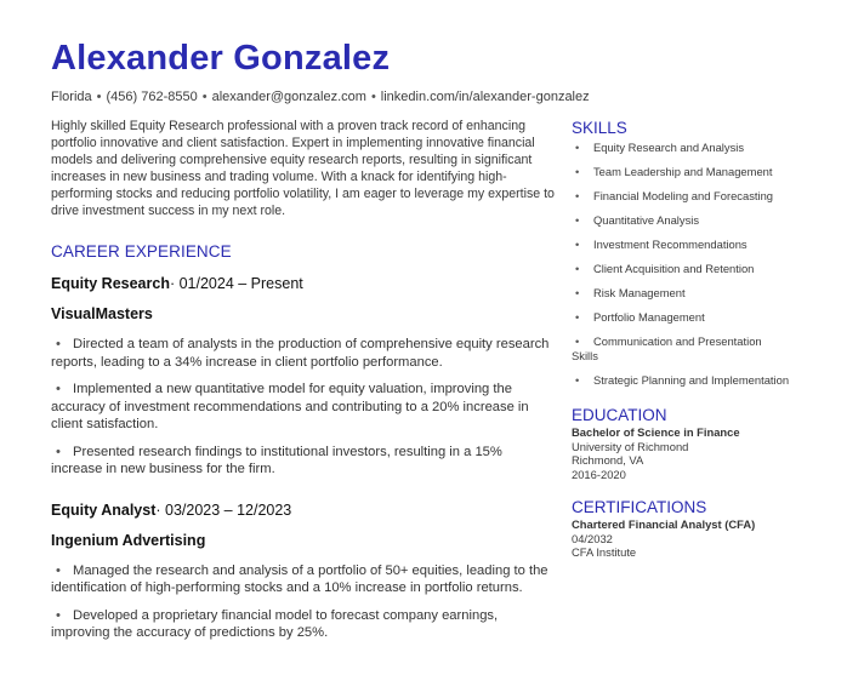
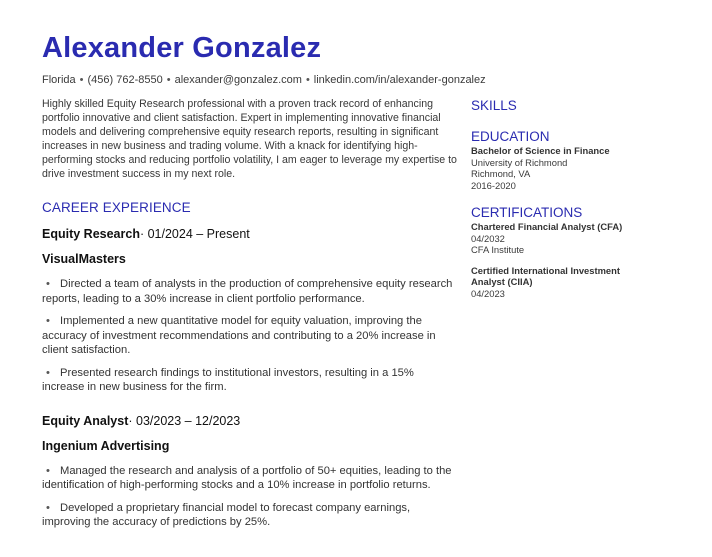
  Alexander Gonzalez
  Florida • (456) 762-8550 • alexander@gonzalez.com • linkedin.com/in/alexander-gonzalez
  Highly skilled Equity Research professional with a proven track record of enhancing portfolio innovative and client satisfaction. Expert in implementing innovative financial models and delivering comprehensive equity research reports, resulting in significant increases in new business and trading volume. With a knack for identifying high-performing stocks and reducing portfolio volatility, I am eager to leverage my expertise to drive investment success in my next role.
  CAREER EXPERIENCE
  Equity Research· 01/2024 – Present
  VisualMasters
- • Directed a team of analysts in the production of comprehensive equity research reports, leading to a 34% increase in client portfolio performance.
+ • Directed a team of analysts in the production of comprehensive equity research reports, leading to a 30% increase in client portfolio performance.
  • Implemented a new quantitative model for equity valuation, improving the accuracy of investment recommendations and contributing to a 20% increase in client satisfaction.
  • Presented research findings to institutional investors, resulting in a 15% increase in new business for the firm.
  Equity Analyst· 03/2023 – 12/2023
  Ingenium Advertising
  • Managed the research and analysis of a portfolio of 50+ equities, leading to the identification of high-performing stocks and a 10% increase in portfolio returns.
  • Developed a proprietary financial model to forecast company earnings, improving the accuracy of predictions by 25%.
  SKILLS
- • Equity Research and Analysis
- • Team Leadership and Management
- • Financial Modeling and Forecasting
- • Quantitative Analysis
- • Investment Recommendations
- • Client Acquisition and Retention
- • Risk Management
- • Portfolio Management
- • Communication and Presentation Skills
- • Strategic Planning and Implementation
  EDUCATION
  Bachelor of Science in Finance
  University of Richmond
  Richmond, VA
  2016-2020
  CERTIFICATIONS
  Chartered Financial Analyst (CFA)
  04/2032
  CFA Institute
+ Certified International Investment Analyst (CIIA)
+ 04/2023
